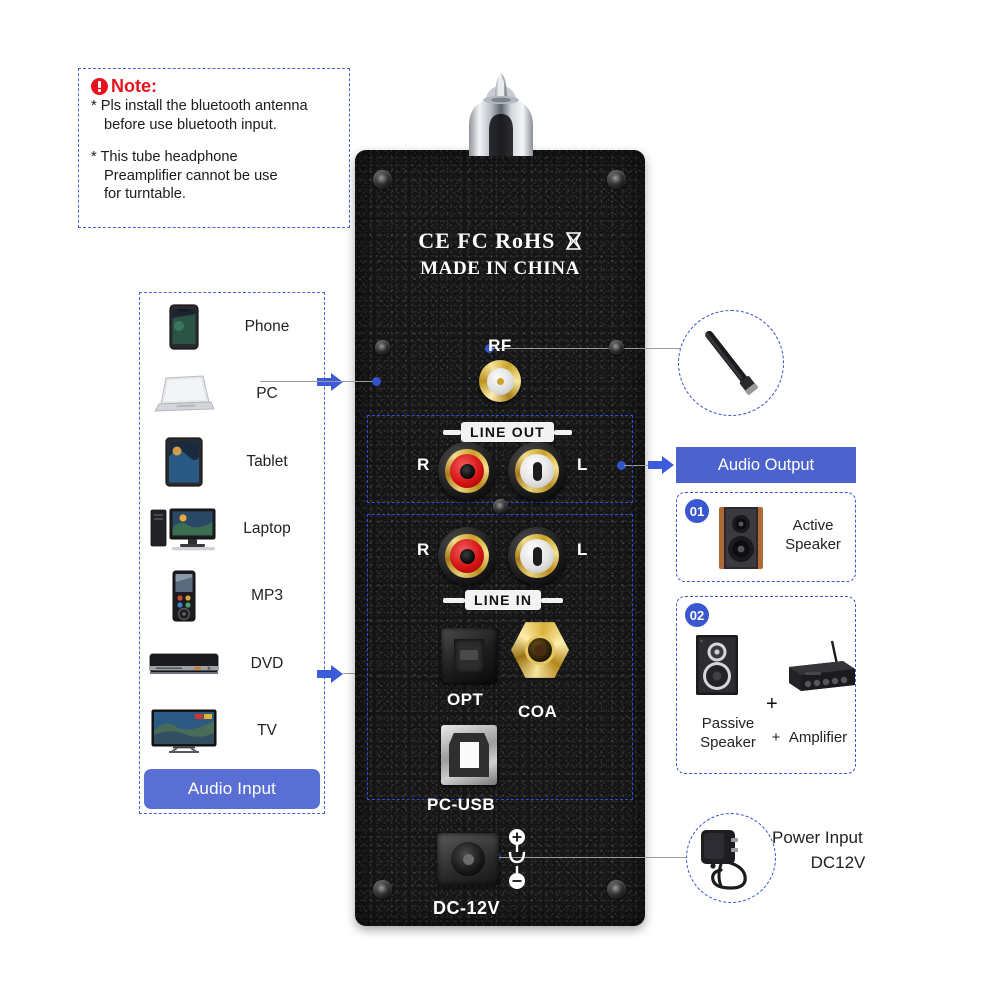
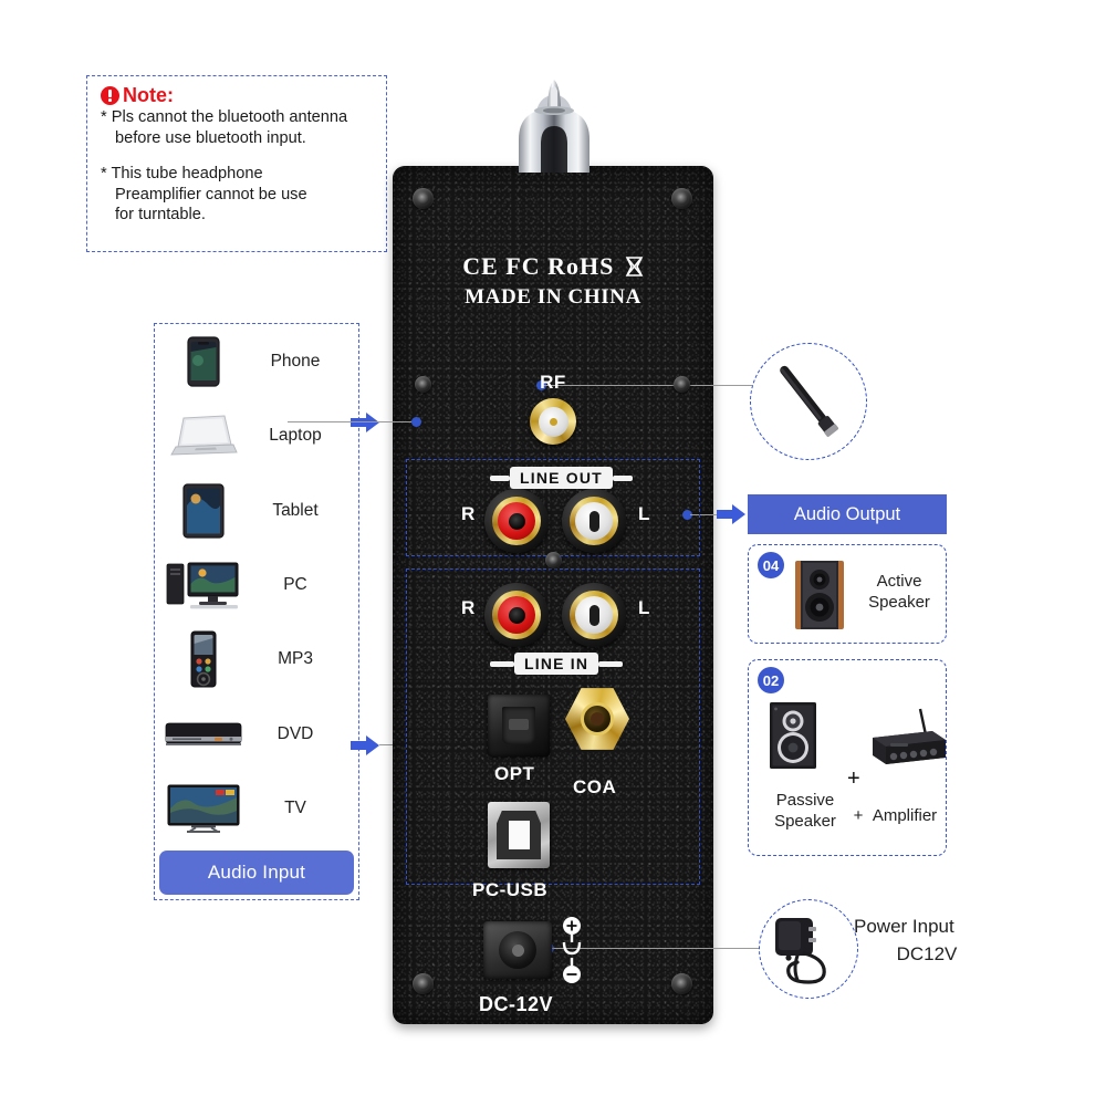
  Note:
- * Pls install the bluetooth antenna
+ * Pls cannot the bluetooth antenna
  before use bluetooth input.
  * This tube headphone
  Preamplifier cannot be use
  for turntable.
  Phone
- PC
+ Laptop
  Tablet
- Laptop
+ PC
  MP3
  DVD
  TV
  Audio Input
  CE FC RoHS
  MADE IN CHINA
  RF
  LINE OUT
  R
  L
  R
  L
  LINE IN
  OPT
  COA
  PC-USB
  DC-12V
  Audio Output
- 01
+ 04
  Active
  Speaker
  02
  +
  Passive
  Speaker
  +
  Amplifier
  Power Input
  DC12V
